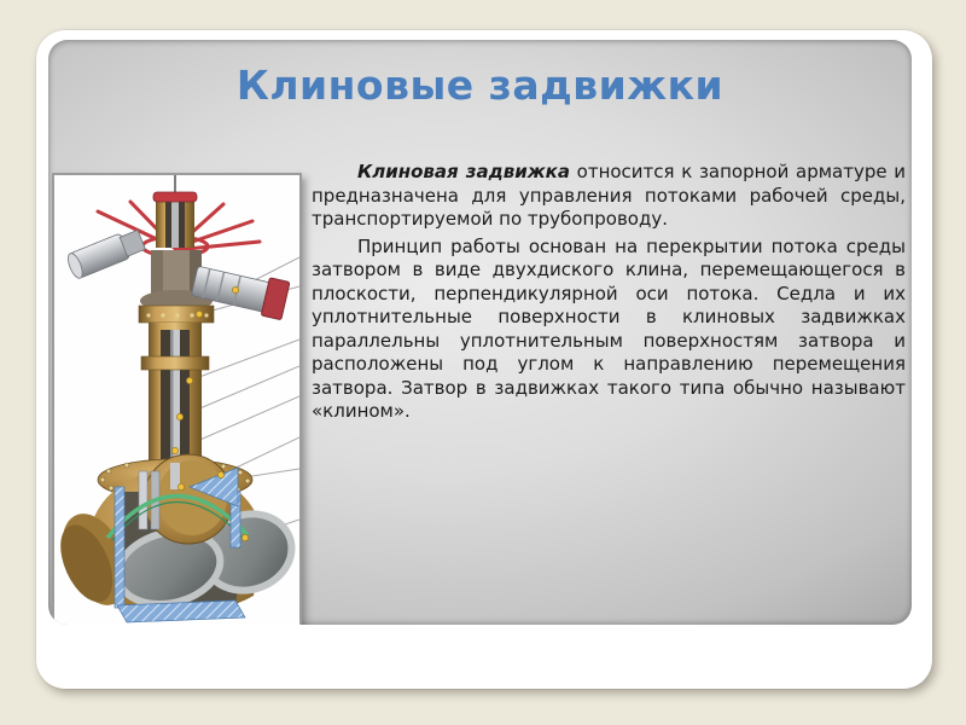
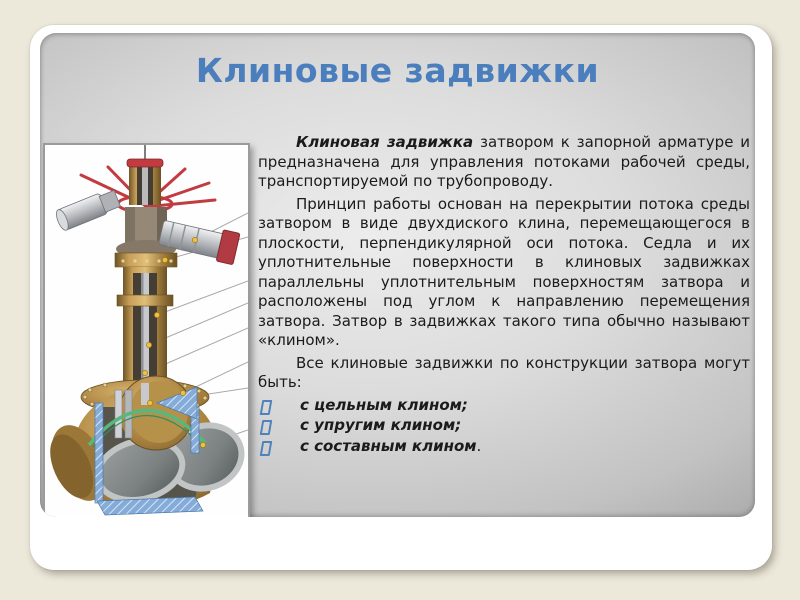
  Клиновые задвижки
- Клиновая задвижка относится к запорной арматуре и предназначена для управления потоками рабочей среды, транспортируемой по трубопроводу.
+ Клиновая задвижка затвором к запорной арматуре и предназначена для управления потоками рабочей среды, транспортируемой по трубопроводу.
  Принцип работы основан на перекрытии потока среды затвором в виде двухдиского клина, перемещающегося в плоскости, перпендикулярной оси потока. Седла и их уплотнительные поверхности в клиновых задвижках параллельны уплотнительным поверхностям затвора и расположены под углом к направлению перемещения затвора. Затвор в задвижках такого типа обычно называют «клином».
+ Все клиновые задвижки по конструкции затвора могут быть:
+ с цельным клином;
+ с упругим клином;
+ с составным клином.
